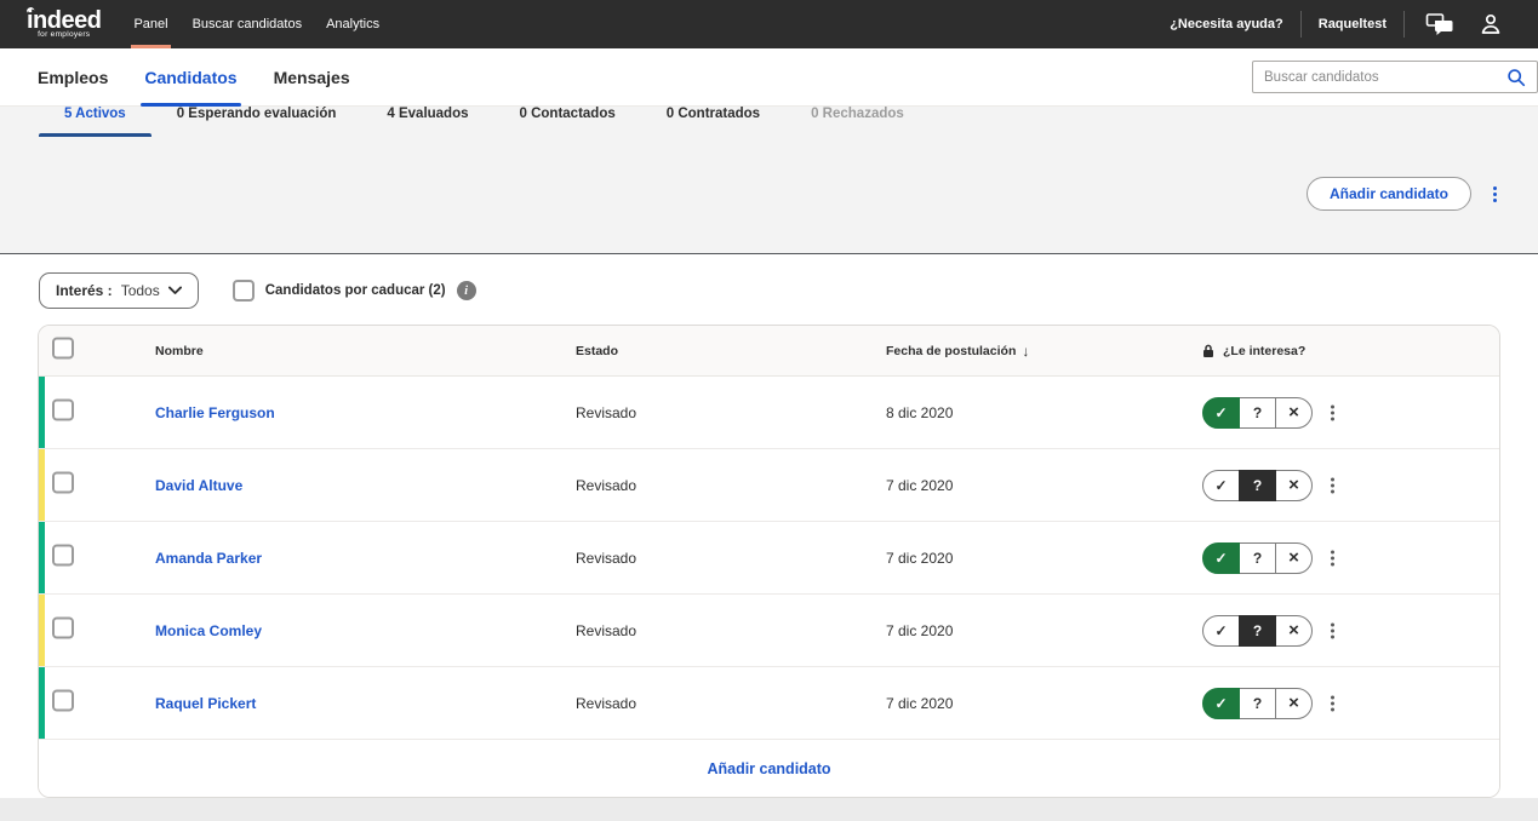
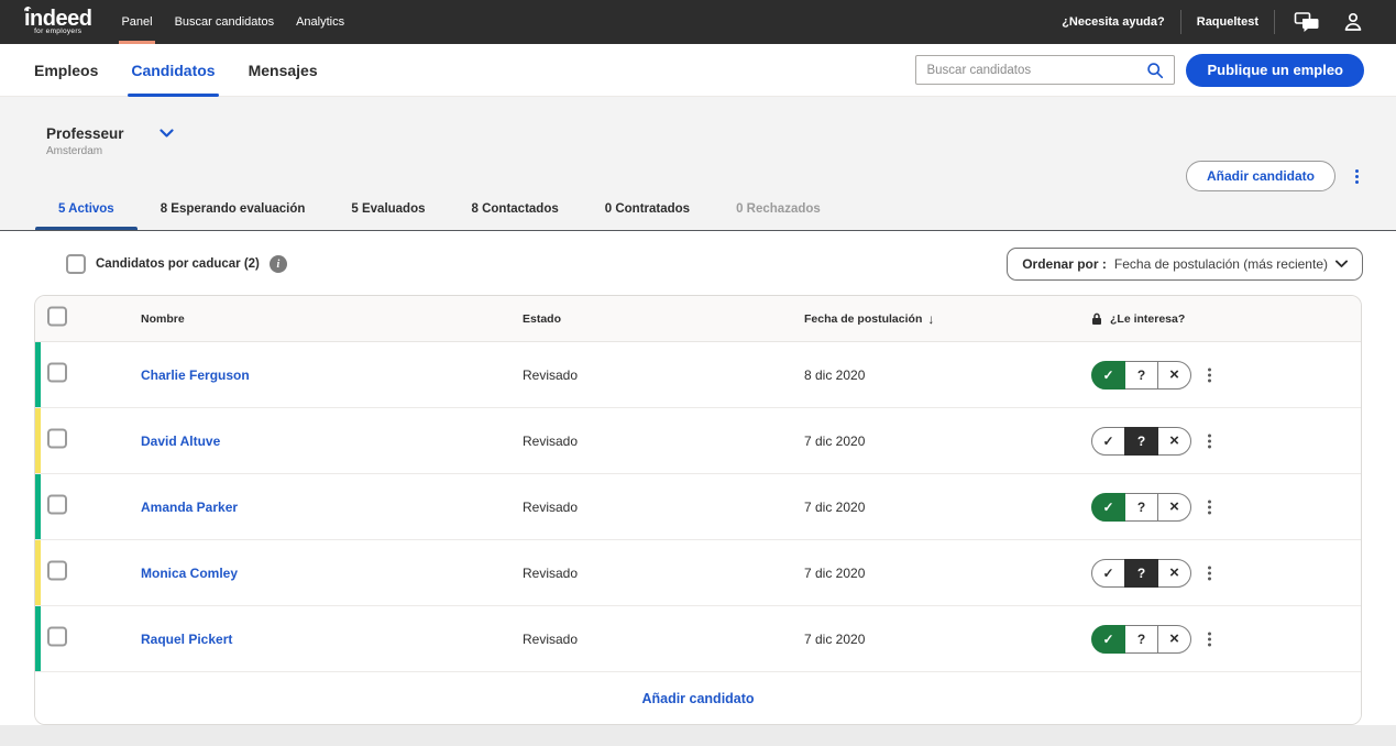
  indeed
  Panel
  Buscar candidatos
  Analytics
  ¿Necesita ayuda?
  Raqueltest
  Empleos
  Candidatos
  Mensajes
  Buscar candidatos
+ Publique un empleo
+ Professeur
+ Amsterdam
  Añadir candidato
  5 Activos
- 0 Esperando evaluación
+ 8 Esperando evaluación
- 4 Evaluados
+ 5 Evaluados
- 0 Contactados
+ 8 Contactados
  0 Contratados
  0 Rechazados
- Interés :
- Todos
  Candidatos por caducar (2)
  i
+ Ordenar por :
+ Fecha de postulación (más reciente)
  Nombre
  Estado
  Fecha de postulación
  ↓
  ¿Le interesa?
  Charlie Ferguson
  Revisado
  8 dic 2020
  ✓
  ?
  ×
  David Altuve
  Revisado
  7 dic 2020
  ✓
  ?
  ×
  Amanda Parker
  Revisado
  7 dic 2020
  ✓
  ?
  ×
  Monica Comley
  Revisado
  7 dic 2020
  ✓
  ?
  ×
  Raquel Pickert
  Revisado
  7 dic 2020
  ✓
  ?
  ×
  Añadir candidato
